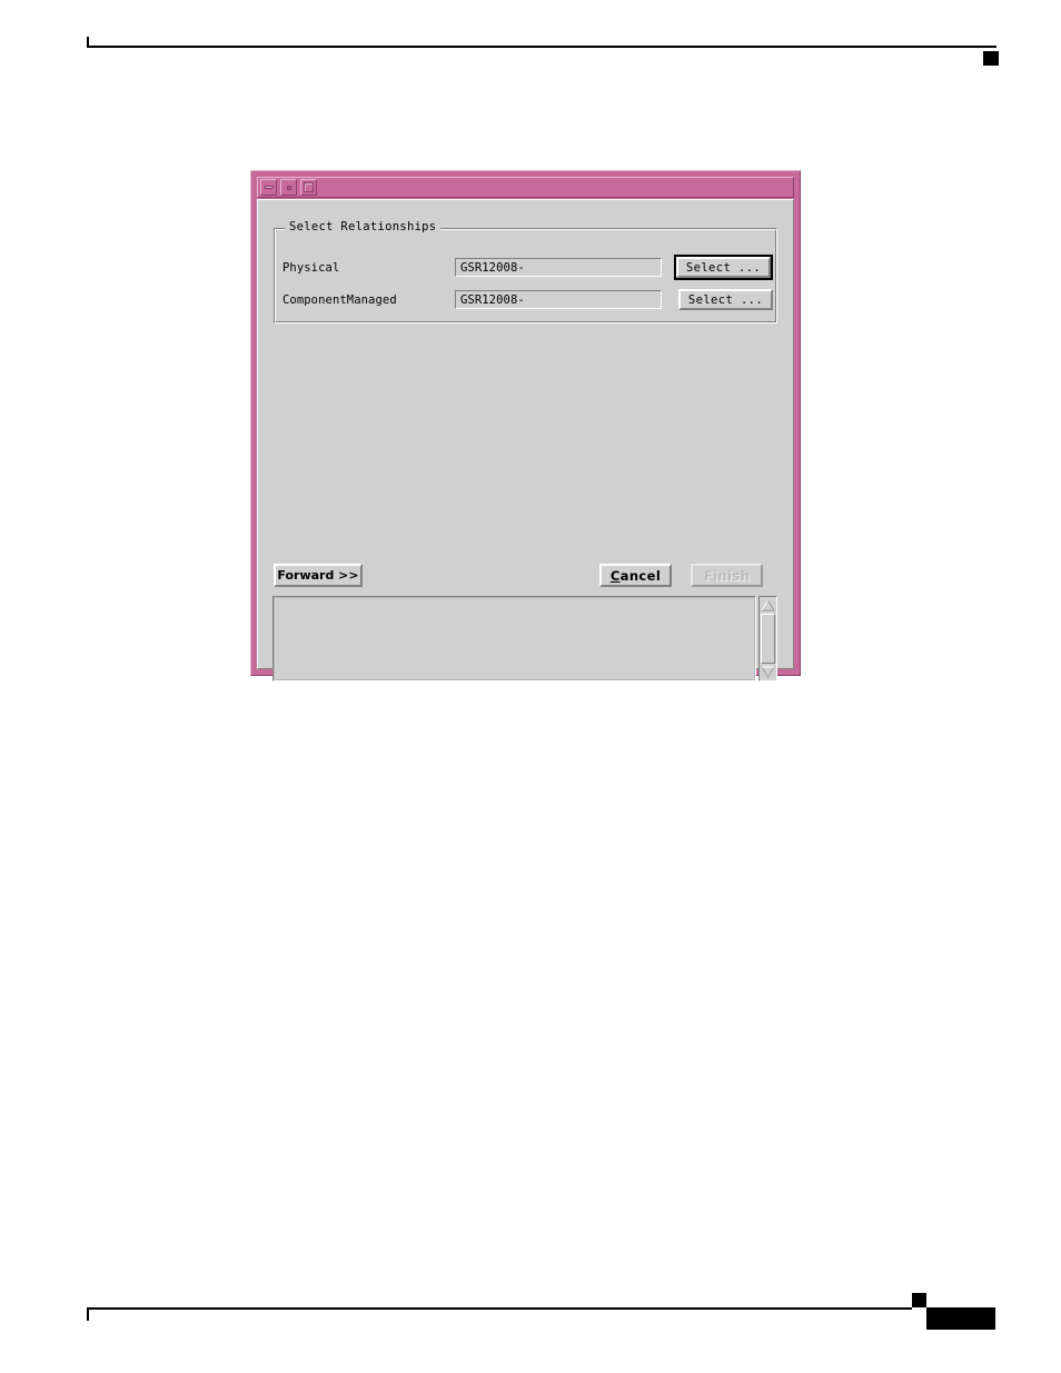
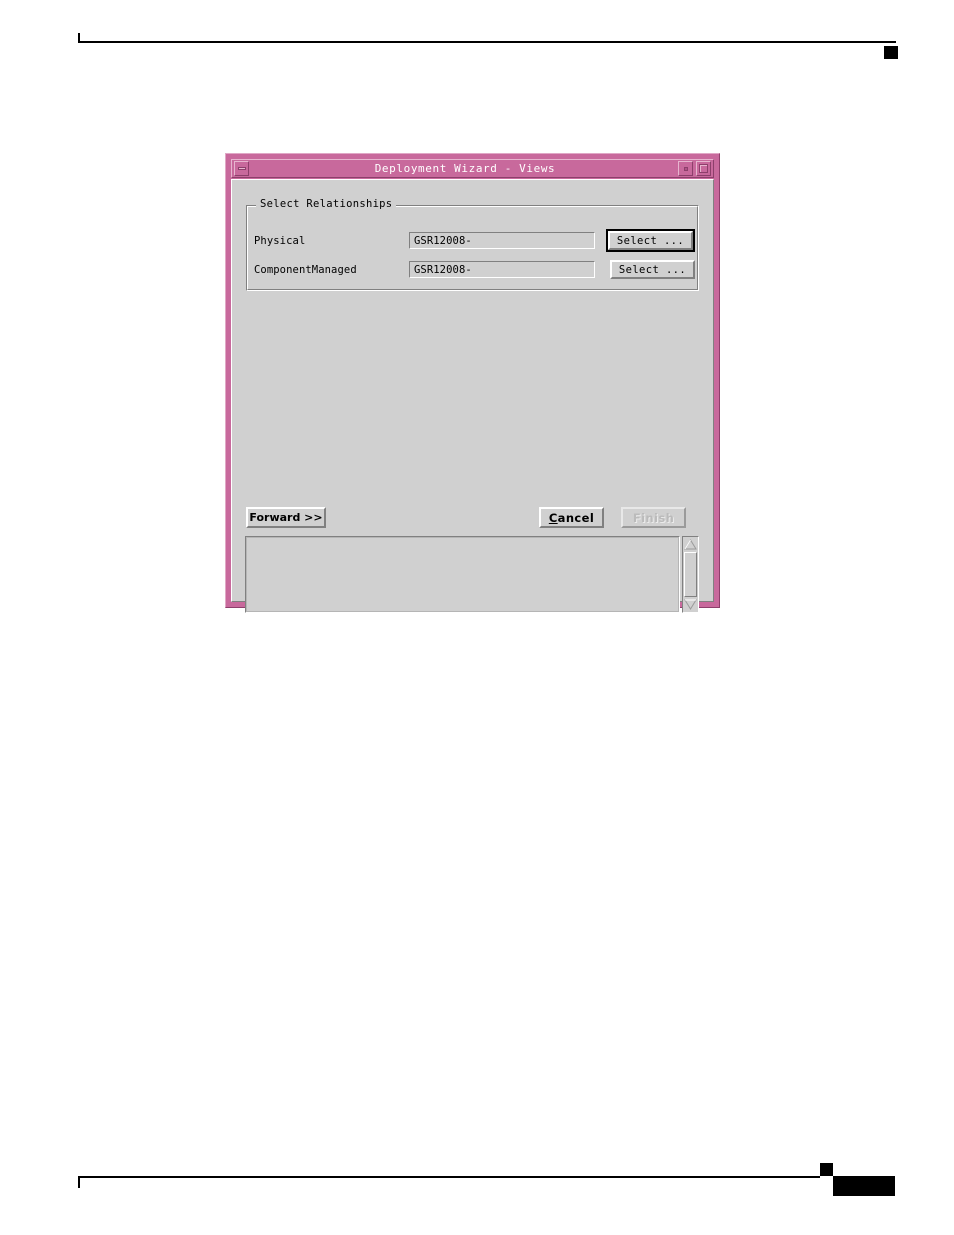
+ Deployment Wizard - Views
  Select Relationships
  Physical
  GSR12008-
  Select ...
  ComponentManaged
  GSR12008-
  Select ...
  Forward >>
  C
  ancel
  Finish
